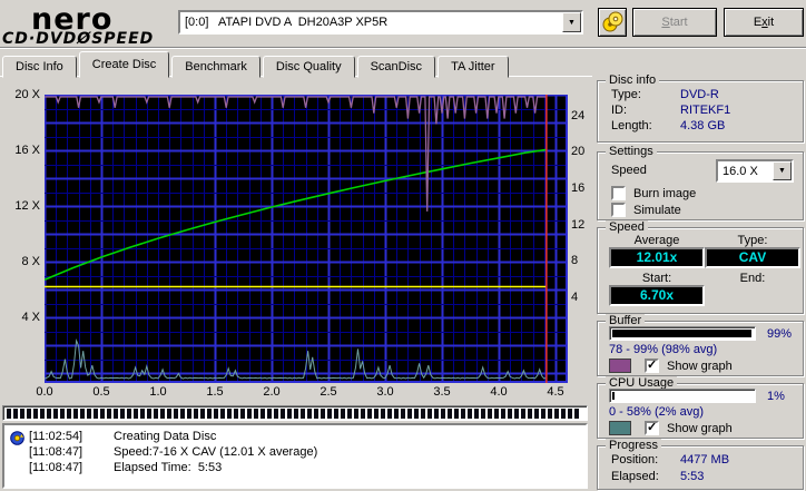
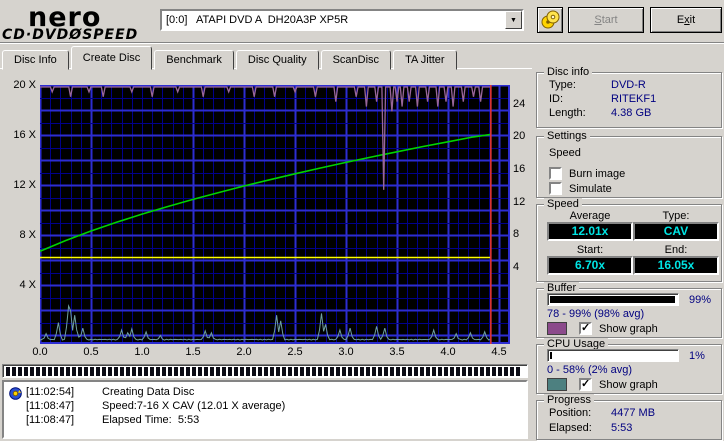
  nero
  CD·DVDØSPEED
  [0:0] ATAPI DVD A DH20A3P XP5R
  Start
  Exit
  Disc Info
  Create Disc
  Benchmark
  Disc Quality
  ScanDisc
  TA Jitter
  20 X
  16 X
  12 X
  8 X
  4 X
  24
  20
  16
  12
  8
  4
  0.0
  0.5
  1.0
  1.5
  2.0
  2.5
  3.0
  3.5
  4.0
  4.5
  [11:02:54]
  Creating Data Disc
  [11:08:47]
  Speed:7-16 X CAV (12.01 X average)
  [11:08:47]
  Elapsed Time: 5:53
  Disc info
  Type:
  DVD-R
  ID:
  RITEKF1
  Length:
  4.38 GB
  Settings
  Speed
- 16.0 X
  Burn image
  Simulate
  Speed
  Average
  Type:
  12.01x
  CAV
  Start:
  End:
  6.70x
+ 16.05x
  Buffer
  99%
  78 - 99% (98% avg)
  ✓
  Show graph
  CPU Usage
  1%
  0 - 58% (2% avg)
  ✓
  Show graph
  Progress
  Position:
  4477 MB
  Elapsed:
  5:53
